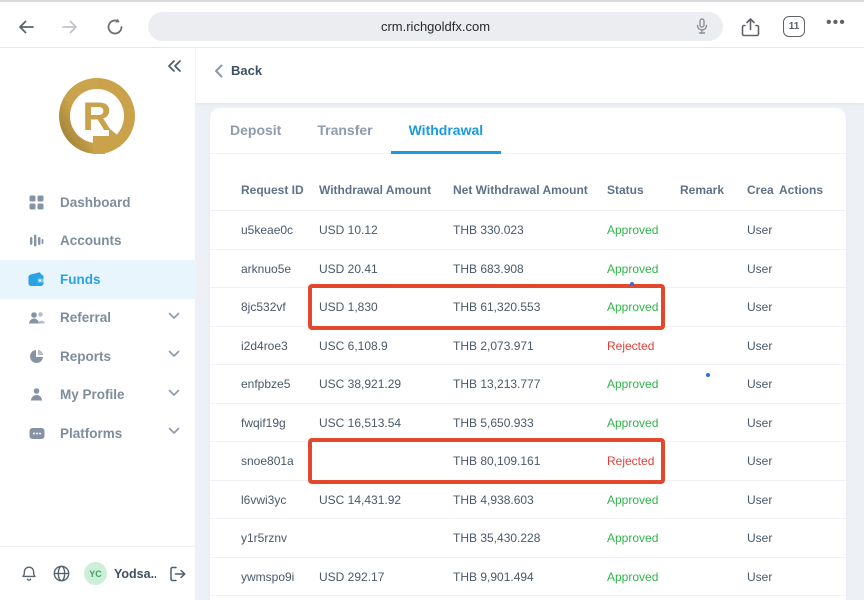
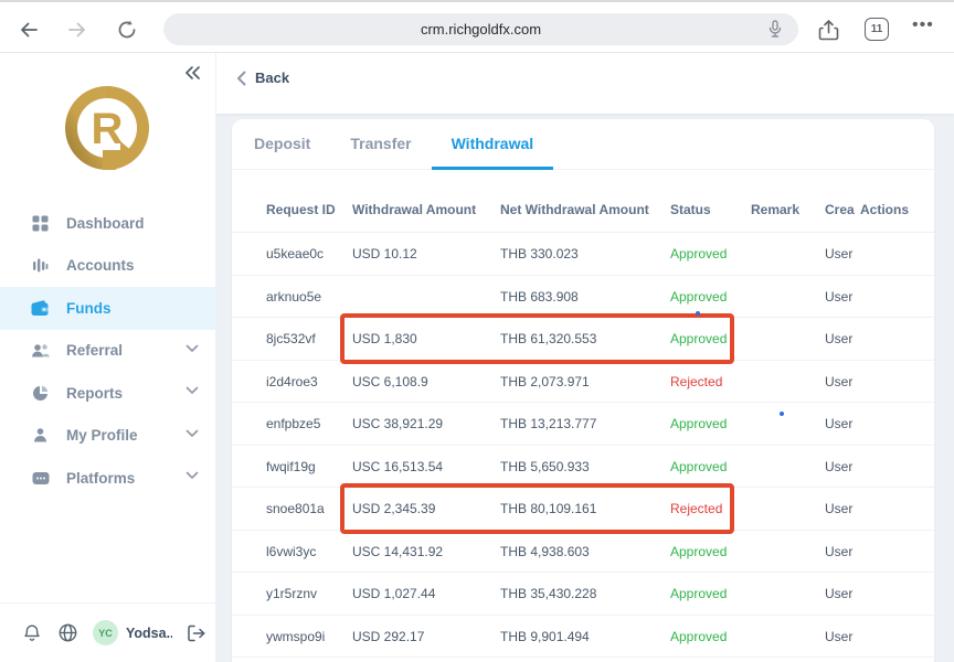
  crm.richgoldfx.com
  11
  •••
  R
  Dashboard
  Accounts
  Funds
  Referral
  Reports
  My Profile
  Platforms
  YC
  Yodsa..
  Back
  Deposit
  Transfer
  Withdrawal
  Request ID
  Withdrawal Amount
  Net Withdrawal Amount
  Status
  Remark
  Crea
  Actions
  u5keae0c
  USD 10.12
  THB 330.023
  Approved
  User
  arknuo5e
- USD 20.41
  THB 683.908
  Approved
  User
  8jc532vf
  USD 1,830
  THB 61,320.553
  Approved
  User
  i2d4roe3
  USC 6,108.9
  THB 2,073.971
  Rejected
  User
  enfpbze5
  USC 38,921.29
  THB 13,213.777
  Approved
  User
  fwqif19g
  USC 16,513.54
  THB 5,650.933
  Approved
  User
  snoe801a
+ USD 2,345.39
  THB 80,109.161
  Rejected
  User
  l6vwi3yc
  USC 14,431.92
  THB 4,938.603
  Approved
  User
  y1r5rznv
+ USD 1,027.44
  THB 35,430.228
  Approved
  User
  ywmspo9i
  USD 292.17
  THB 9,901.494
  Approved
  User
